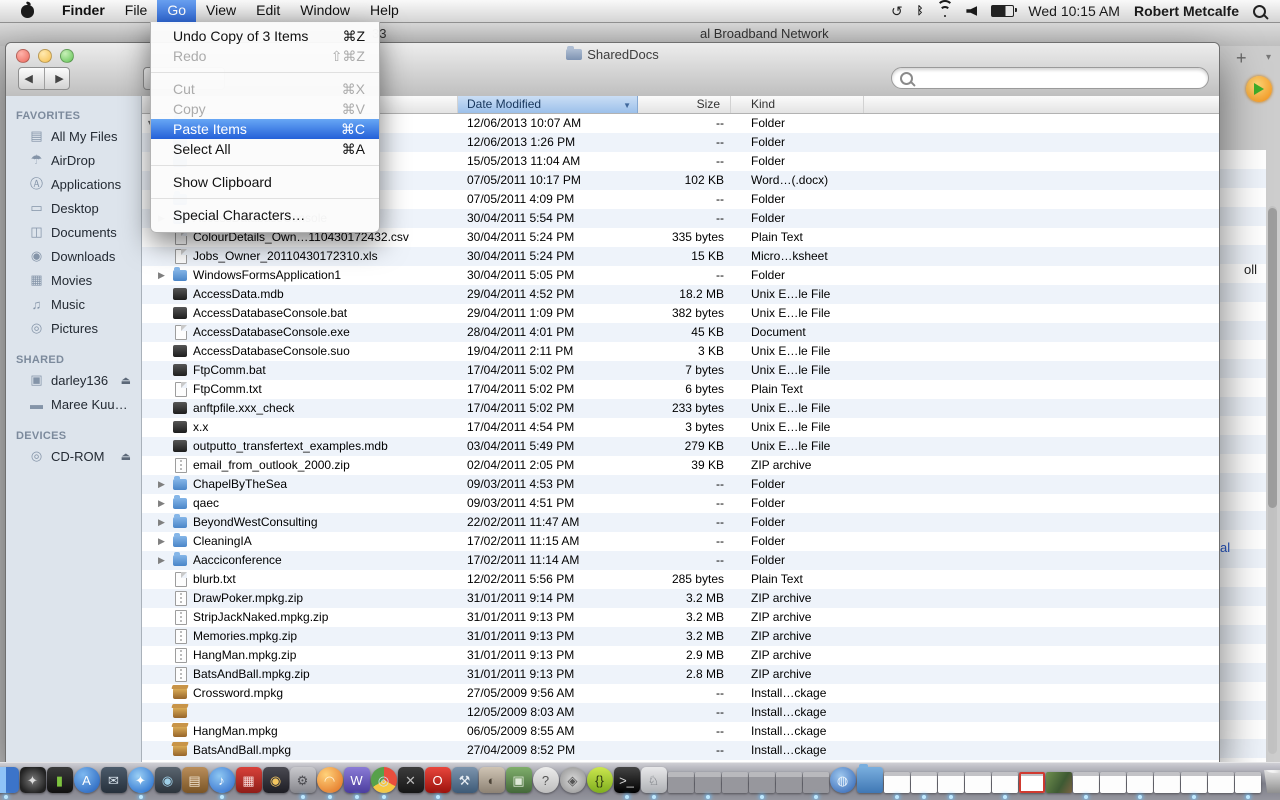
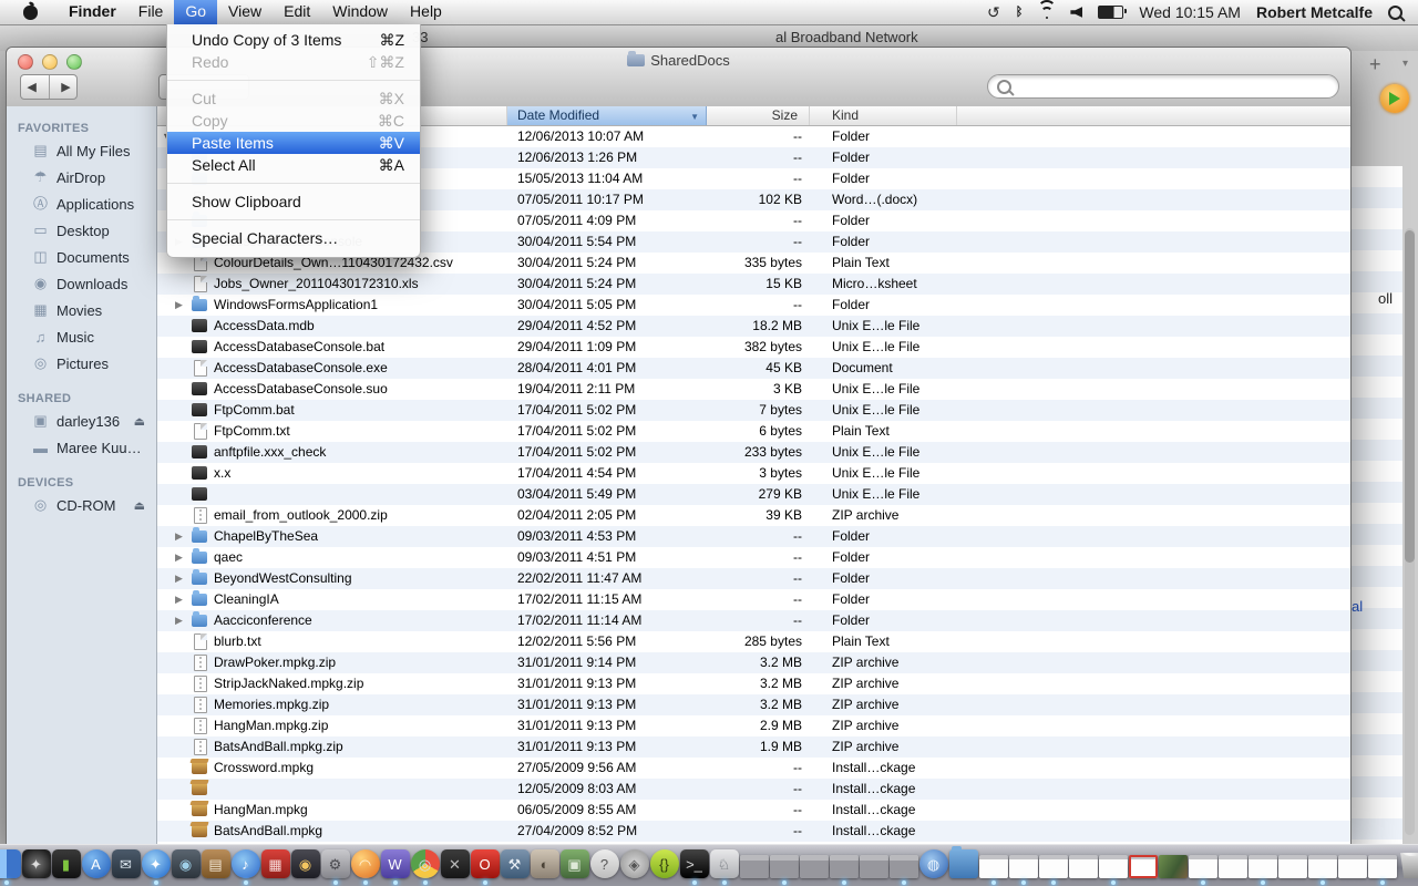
  al Broadband Network
  +
  ▾
  oll
  al
  Finder
  File
  Go
  View
  Edit
  Window
  Help
  ↺
  ᛒ
  Wed 10:15 AM
  Robert Metcalfe
  SharedDocs
  ◀
  ▶
  Date Modified
  ▼
  Size
  Kind
  FAVORITES
  ▤
  All My Files
  ☂
  AirDrop
  Ⓐ
  Applications
  ▭
  Desktop
  ◫
  Documents
  ◉
  Downloads
  ▦
  Movies
  ♫
  Music
  ◎
  Pictures
  SHARED
  ▣
  darley136
  ⏏
  ▬
  Maree Kuu…
  DEVICES
  ◎
  CD-ROM
  ⏏
  12/06/2013 10:07 AM
  --
  Folder
  12/06/2013 1:26 PM
  --
  Folder
  15/05/2013 11:04 AM
  --
  Folder
  07/05/2011 10:17 PM
  102 KB
  Word…(.docx)
  07/05/2011 4:09 PM
  --
  Folder
  30/04/2011 5:54 PM
  --
  Folder
  ColourDetails_Own…110430172432.csv
  30/04/2011 5:24 PM
  335 bytes
  Plain Text
  Jobs_Owner_20110430172310.xls
  30/04/2011 5:24 PM
  15 KB
  Micro…ksheet
  ▶
  WindowsFormsApplication1
  30/04/2011 5:05 PM
  --
  Folder
  AccessData.mdb
  29/04/2011 4:52 PM
  18.2 MB
  Unix E…le File
  AccessDatabaseConsole.bat
  29/04/2011 1:09 PM
  382 bytes
  Unix E…le File
  AccessDatabaseConsole.exe
  28/04/2011 4:01 PM
  45 KB
  Document
  AccessDatabaseConsole.suo
  19/04/2011 2:11 PM
  3 KB
  Unix E…le File
  FtpComm.bat
  17/04/2011 5:02 PM
  7 bytes
  Unix E…le File
  FtpComm.txt
  17/04/2011 5:02 PM
  6 bytes
  Plain Text
  anftpfile.xxx_check
  17/04/2011 5:02 PM
  233 bytes
  Unix E…le File
  x.x
  17/04/2011 4:54 PM
  3 bytes
  Unix E…le File
- outputto_transfertext_examples.mdb
  03/04/2011 5:49 PM
  279 KB
  Unix E…le File
  email_from_outlook_2000.zip
  02/04/2011 2:05 PM
  39 KB
  ZIP archive
  ▶
  ChapelByTheSea
  09/03/2011 4:53 PM
  --
  Folder
  ▶
  qaec
  09/03/2011 4:51 PM
  --
  Folder
  ▶
  BeyondWestConsulting
  22/02/2011 11:47 AM
  --
  Folder
  ▶
  CleaningIA
  17/02/2011 11:15 AM
  --
  Folder
  ▶
  Aacciconference
  17/02/2011 11:14 AM
  --
  Folder
  blurb.txt
  12/02/2011 5:56 PM
  285 bytes
  Plain Text
  DrawPoker.mpkg.zip
  31/01/2011 9:14 PM
  3.2 MB
  ZIP archive
  StripJackNaked.mpkg.zip
  31/01/2011 9:13 PM
  3.2 MB
  ZIP archive
  Memories.mpkg.zip
  31/01/2011 9:13 PM
  3.2 MB
  ZIP archive
  HangMan.mpkg.zip
  31/01/2011 9:13 PM
  2.9 MB
  ZIP archive
  BatsAndBall.mpkg.zip
  31/01/2011 9:13 PM
- 2.8 MB
+ 1.9 MB
  ZIP archive
  Crossword.mpkg
  27/05/2009 9:56 AM
  --
  Install…ckage
  12/05/2009 8:03 AM
  --
  Install…ckage
  HangMan.mpkg
  06/05/2009 8:55 AM
  --
  Install…ckage
  BatsAndBall.mpkg
  27/04/2009 8:52 PM
  --
  Install…ckage
  Undo Copy of 3 Items
  ⌘Z
  Redo
  ⇧⌘Z
  Cut
  ⌘X
  Copy
- ⌘V
+ ⌘C
  Paste Items
- ⌘C
+ ⌘V
  Select All
  ⌘A
  Show Clipboard
  Special Characters…
  ✦
  ▮
  A
  ✉
  ✦
  ◉
  ▤
  ♪
  ▦
  ◉
  ⚙
  ◠
  W
  ◎
  ✕
  O
  ⚒
  ◐
  ▣
  ?
  ◈
  {}
  >_
  ♘
  ◍
